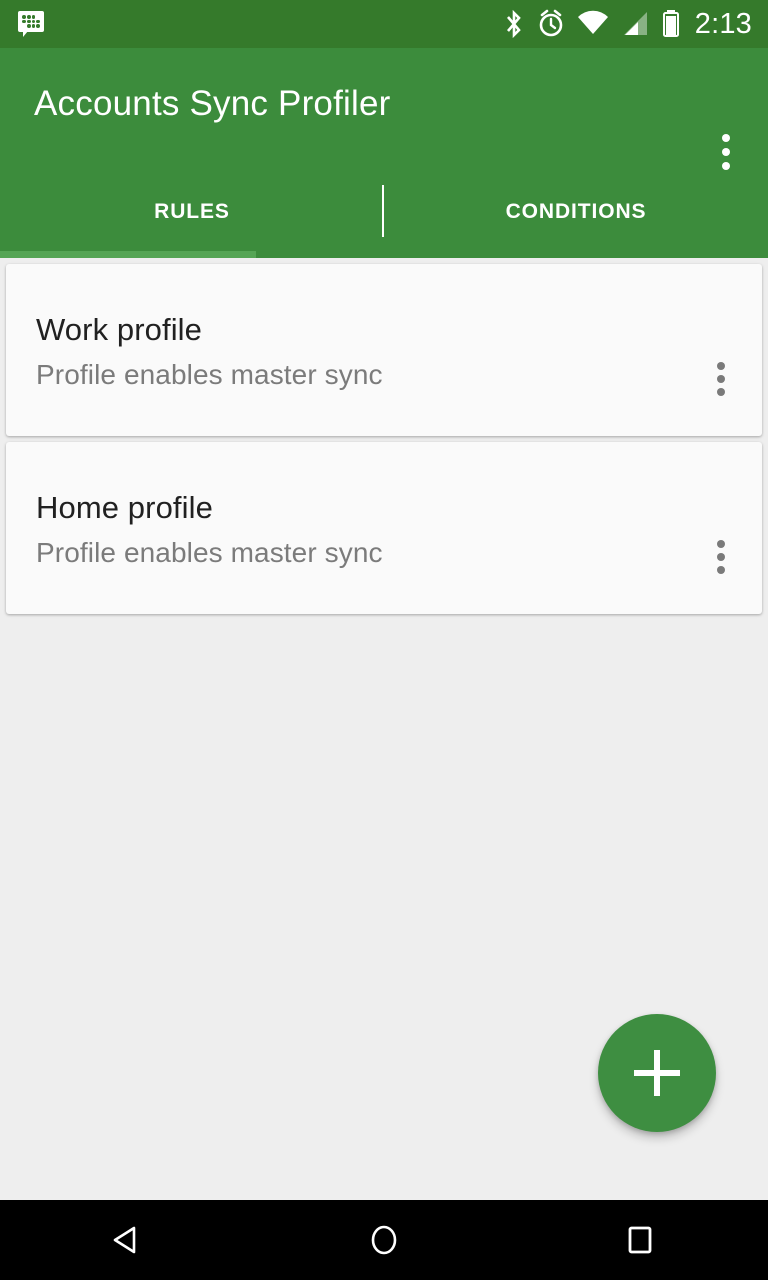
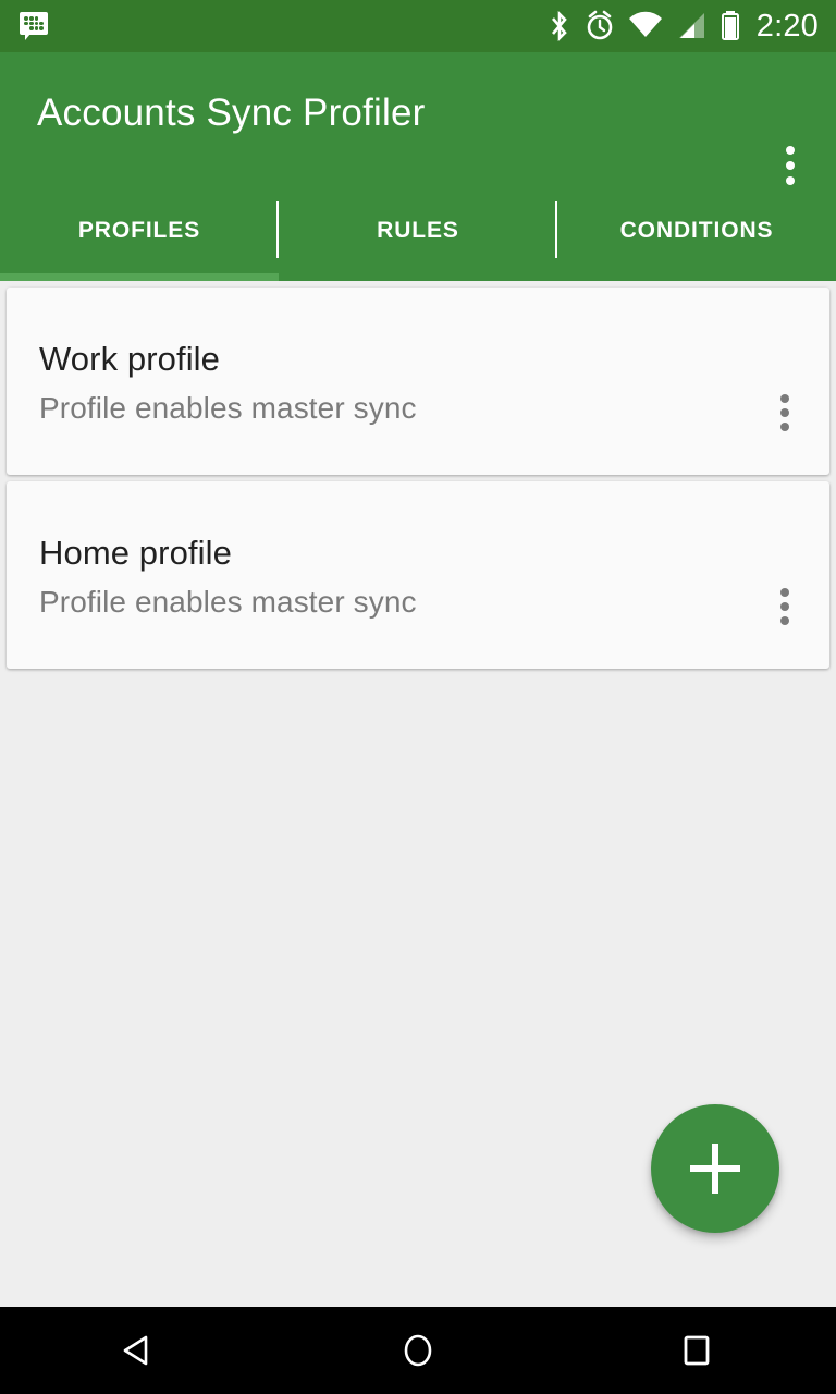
- 2:13
+ 2:20
  Accounts Sync Profiler
+ PROFILES
  RULES
  CONDITIONS
  Work profile
  Profile enables master sync
  Home profile
  Profile enables master sync
